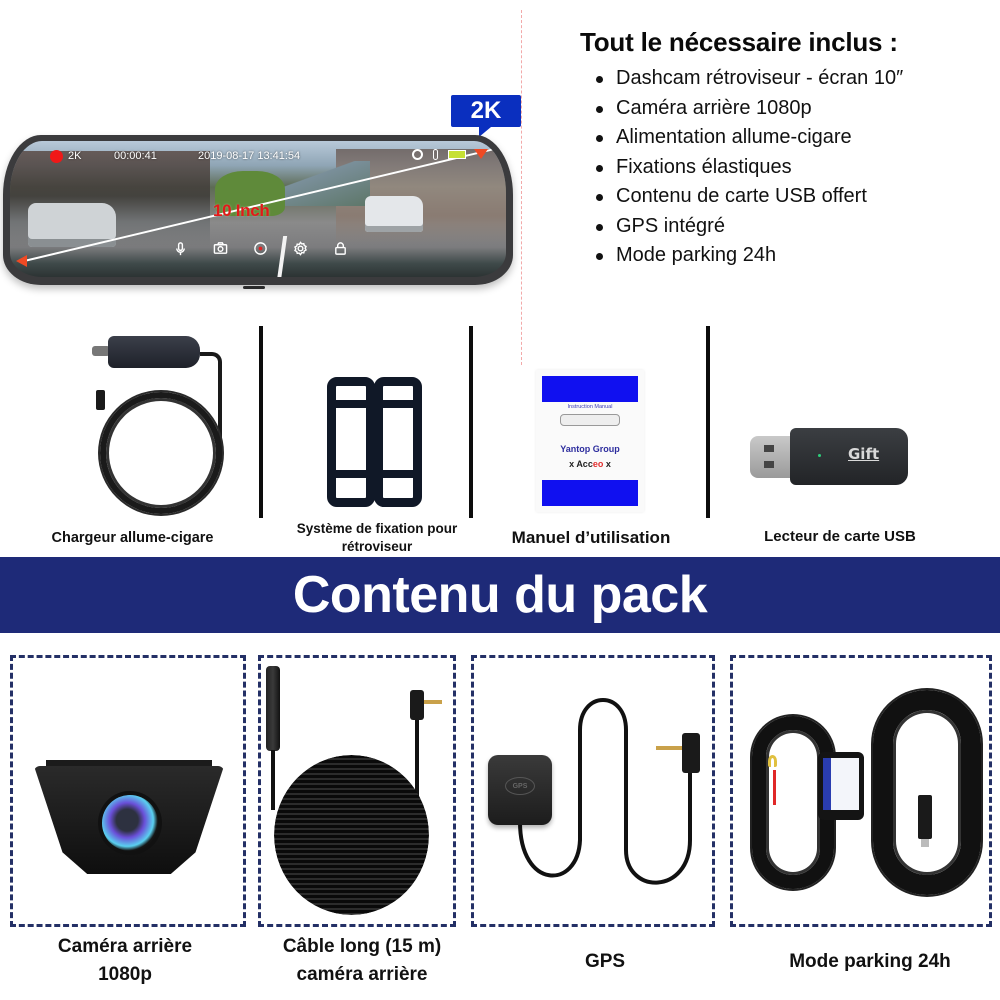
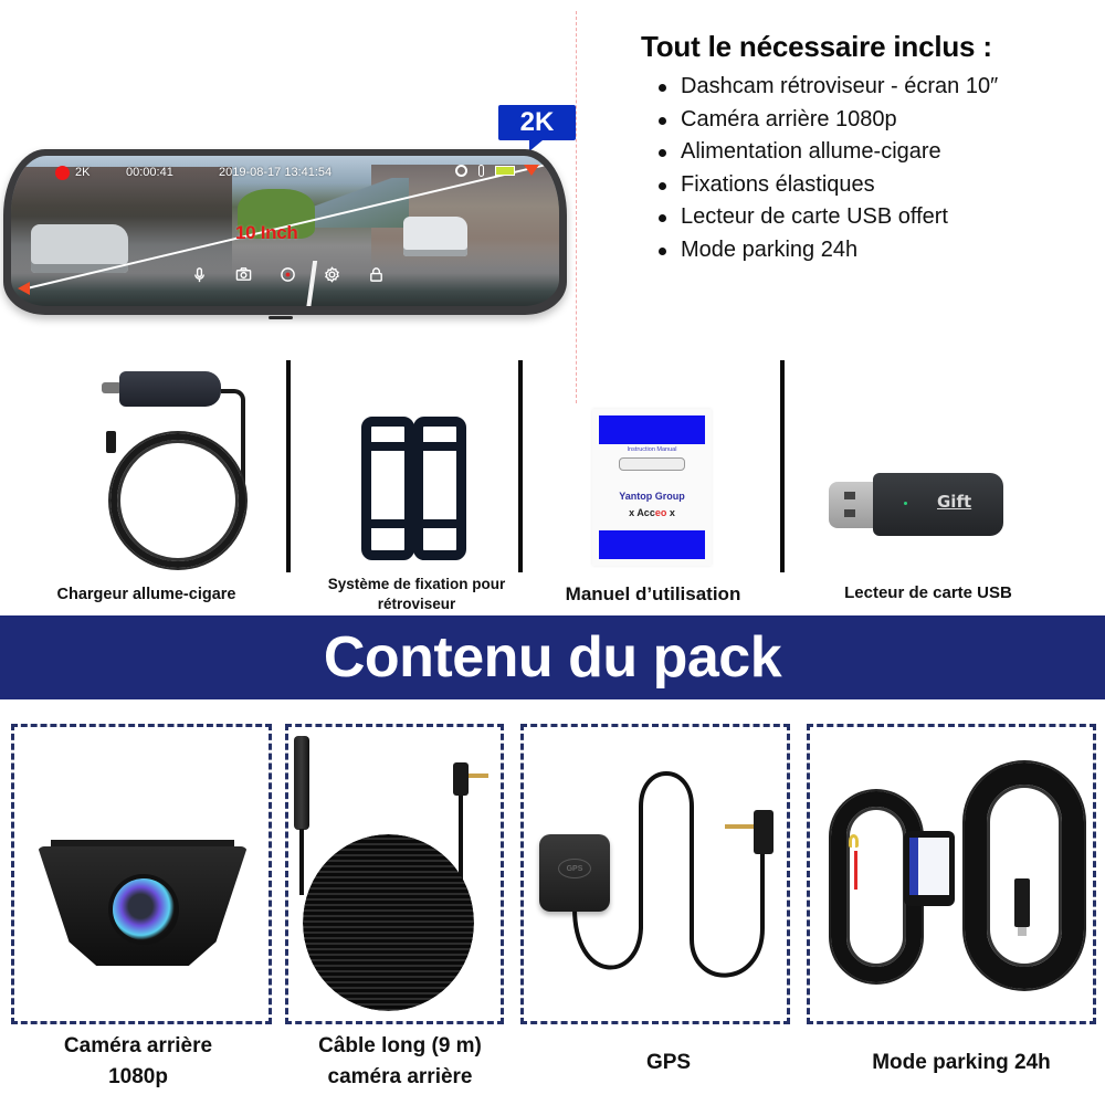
  2K
  10 Inch
  2K
  00:00:41
  2019-08-17 13:41:54
  Tout le nécessaire inclus :
  Dashcam rétroviseur - écran 10″
  Caméra arrière 1080p
  Alimentation allume-cigare
  Fixations élastiques
- Contenu de carte USB offert
+ Lecteur de carte USB offert
- GPS intégré
  Mode parking 24h
  Yantop Group
  x Acceo x
  Gift
  Chargeur allume-cigare
  Système de fixation pour rétroviseur
  Manuel d’utilisation
  Lecteur de carte USB
  Contenu du pack
  Caméra arrière
  1080p
- Câble long (15 m)
+ Câble long (9 m)
  caméra arrière
  GPS
  Mode parking 24h
